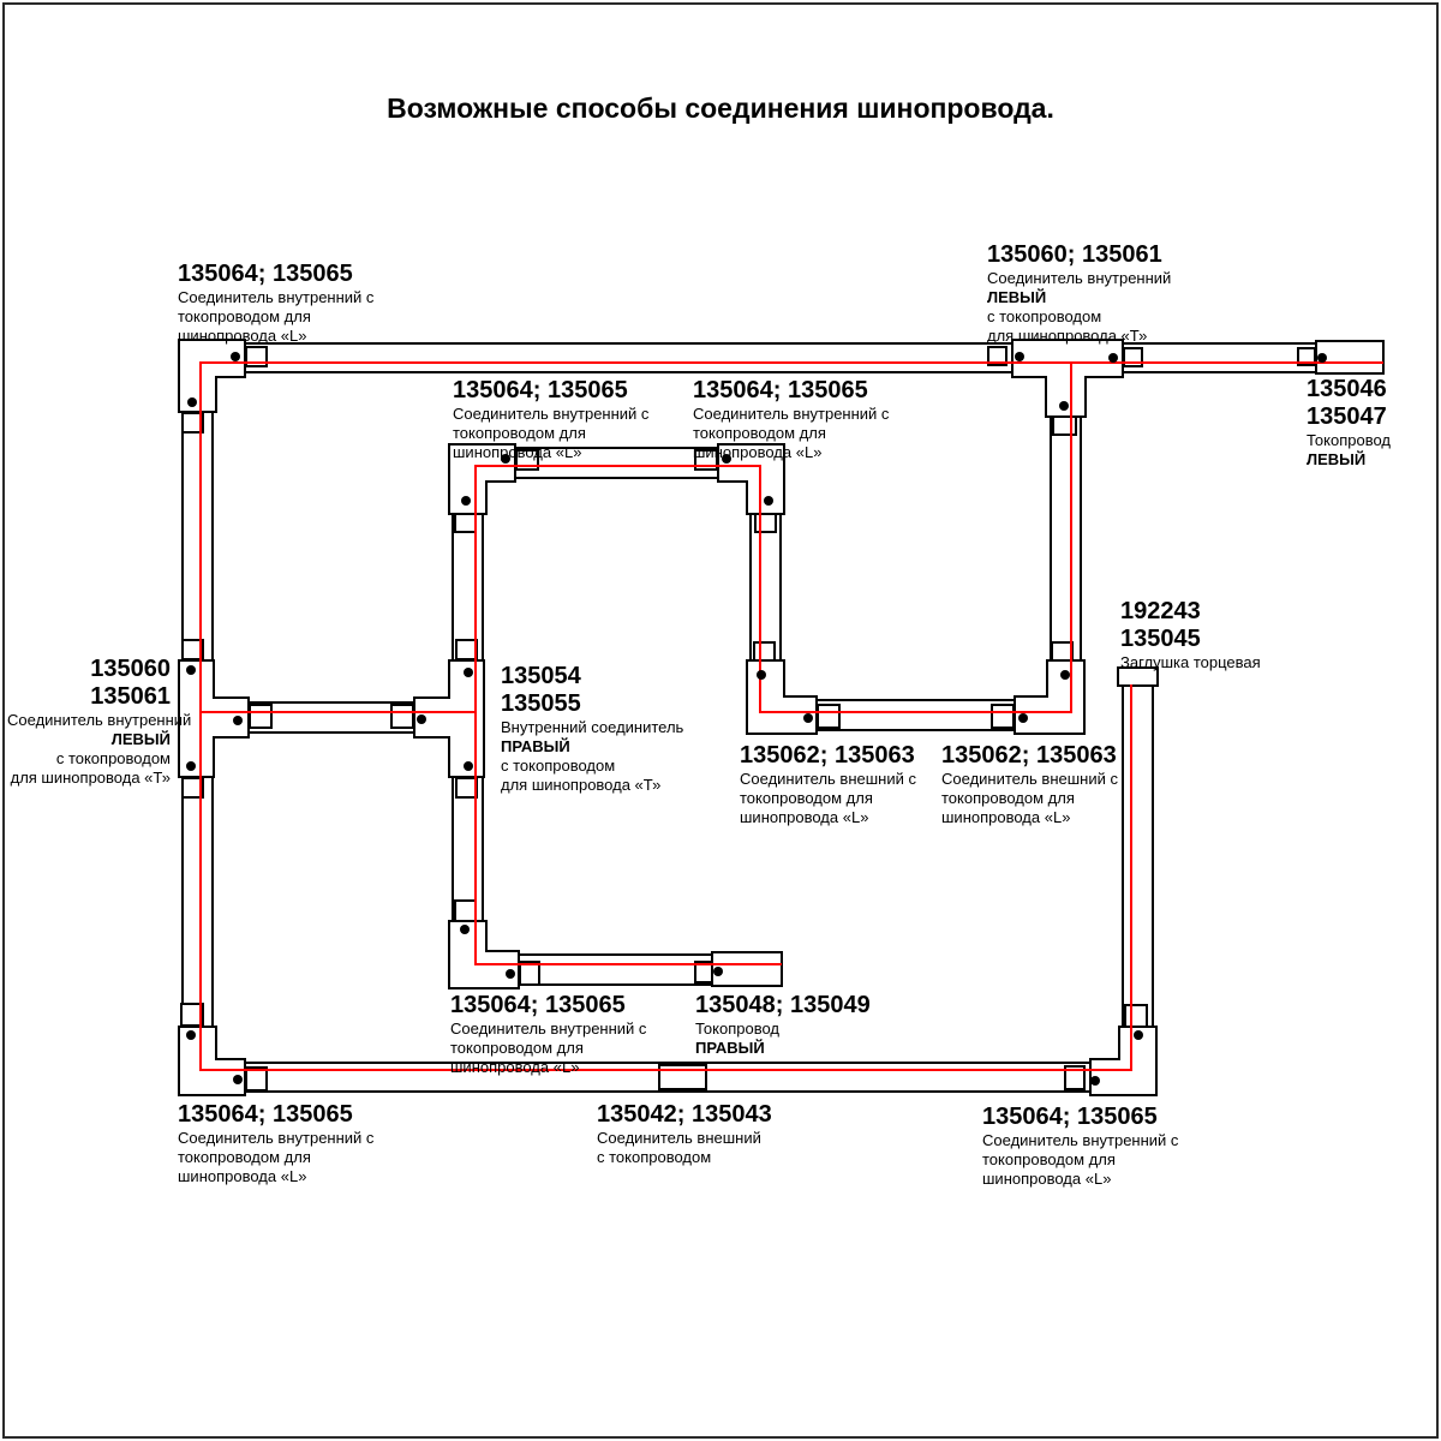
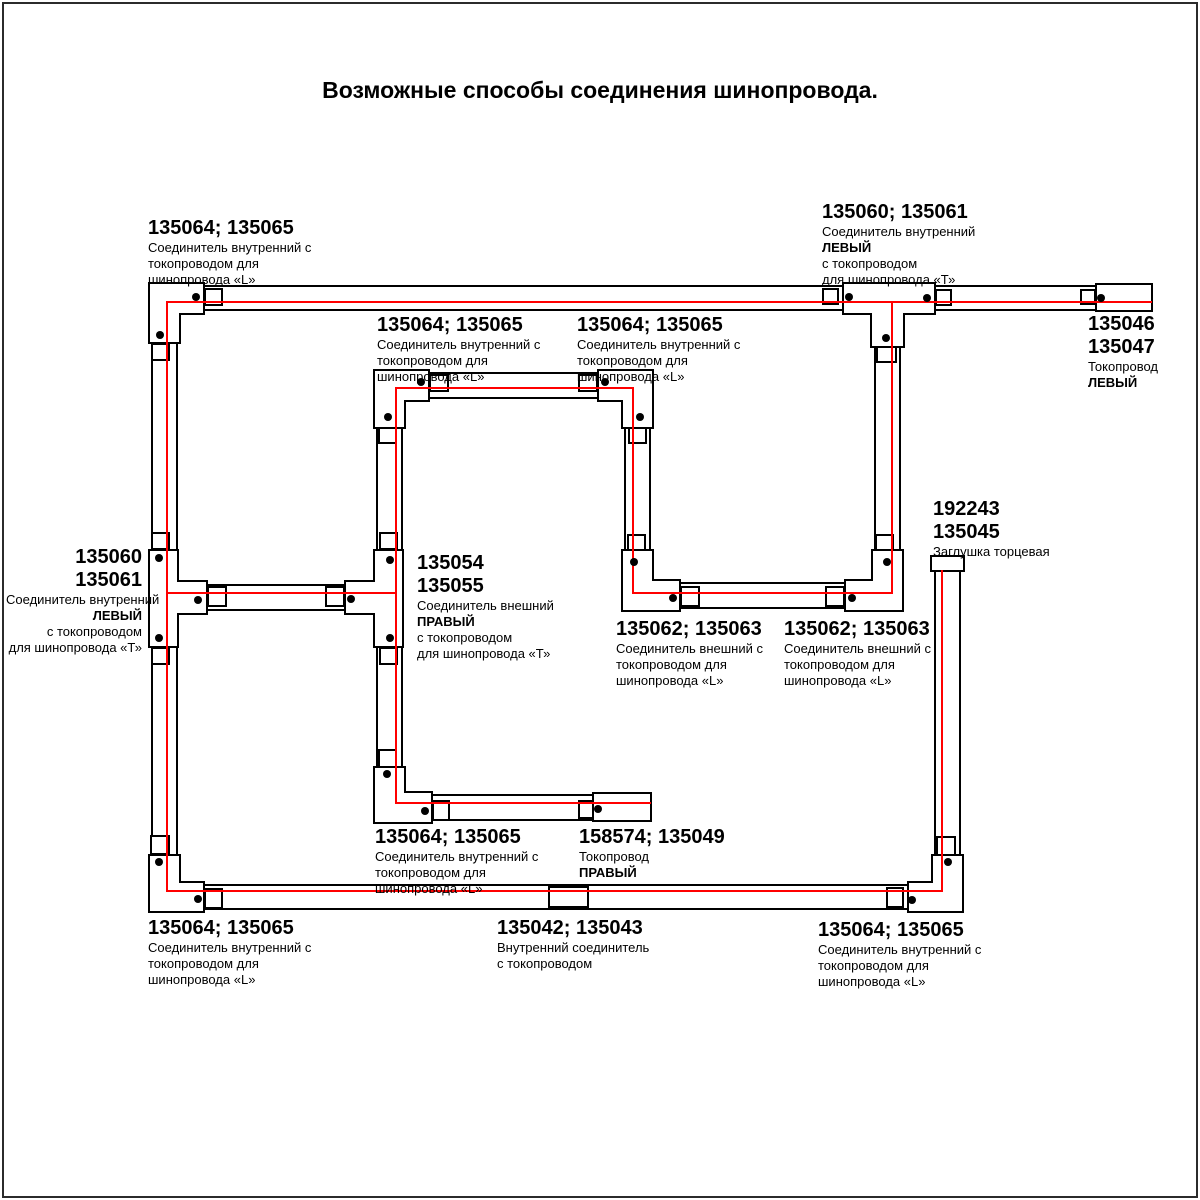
  Возможные способы соединения шинопровода.
  135064; 135065
  Соединитель внутренний с
  токопроводом для
  шинопровода «L»
  135060; 135061
  Соединитель внутренний
  ЛЕВЫЙ
  с токопроводом
  для шинопровода «Т»
  135046
  135047
  Токопровод
  ЛЕВЫЙ
  135064; 135065
  Соединитель внутренний с
  токопроводом для
  шинопровода «L»
  135064; 135065
  Соединитель внутренний с
  токопроводом для
  шинопровода «L»
  135060
  135061
  Соединитель внутренн
  ЛЕВЫЙ
  с токопроводом
  для шинопровода «Т»
  135054
  135055
- Внутренний соединитель
+ Соединитель внешний
  ПРАВЫЙ
  с токопроводом
  для шинопровода «Т»
  135062; 135063
  Соединитель внешний с
  токопроводом для
  шинопровода «L»
  135062; 135063
  Соединитель внешний с
  токопроводом для
  шинопровода «L»
  192243
  135045
  Заглушка торцевая
  135064; 135065
  Соединитель внутренний с
  токопроводом для
  шинопровода «L»
- 135048; 135049
+ 158574; 135049
  Токопровод
  ПРАВЫЙ
  135064; 135065
  Соединитель внутренний с
  токопроводом для
  шинопровода «L»
  135042; 135043
- Соединитель внешний
+ Внутренний соединитель
  с токопроводом
  135064; 135065
  Соединитель внутренний с
  токопроводом для
  шинопровода «L»
